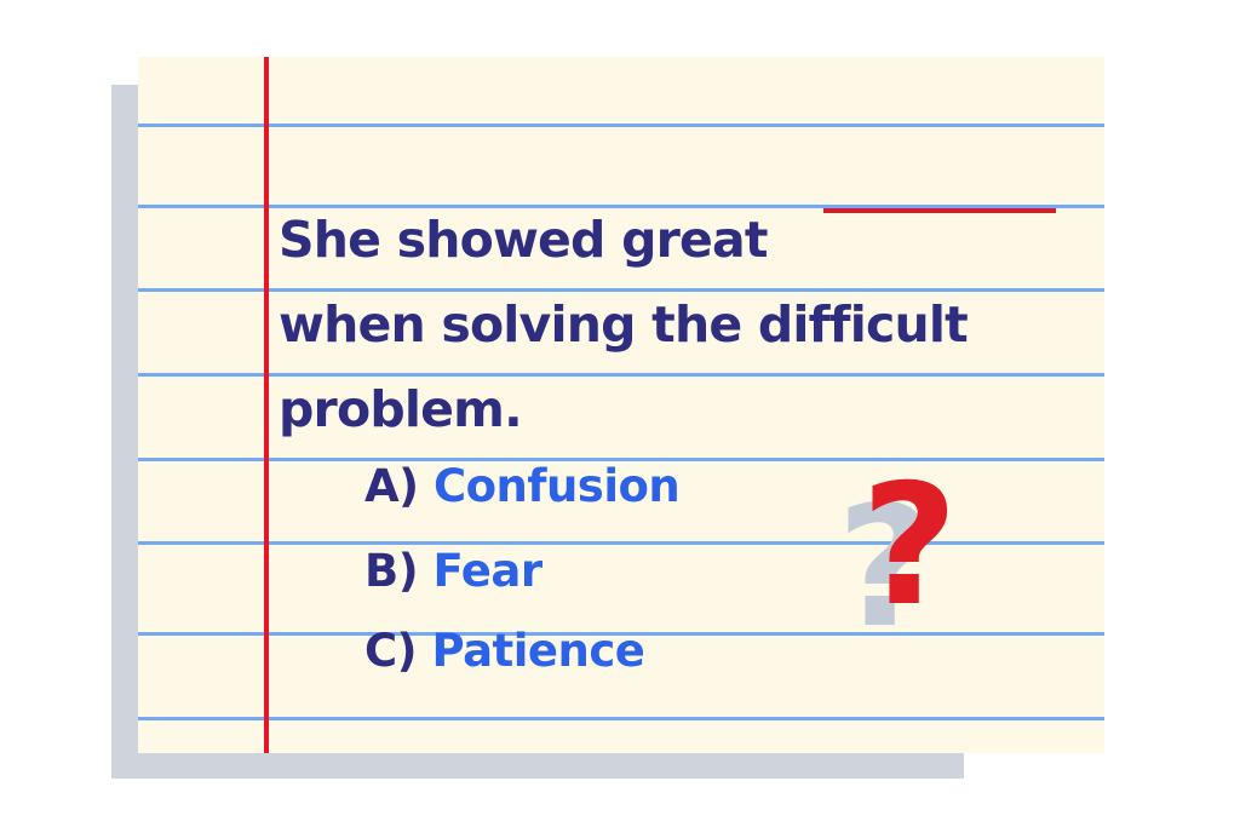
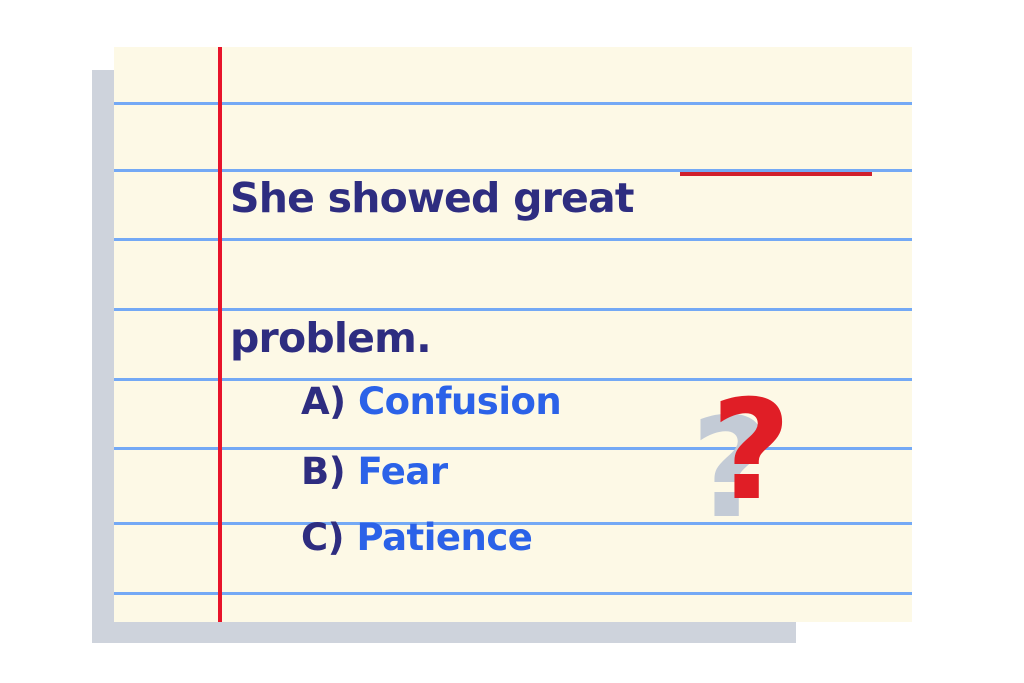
  She showed great
- when solving the difficult
  problem.
  A) Confusion
  B) Fear
  C) Patience
  ?
  ?
